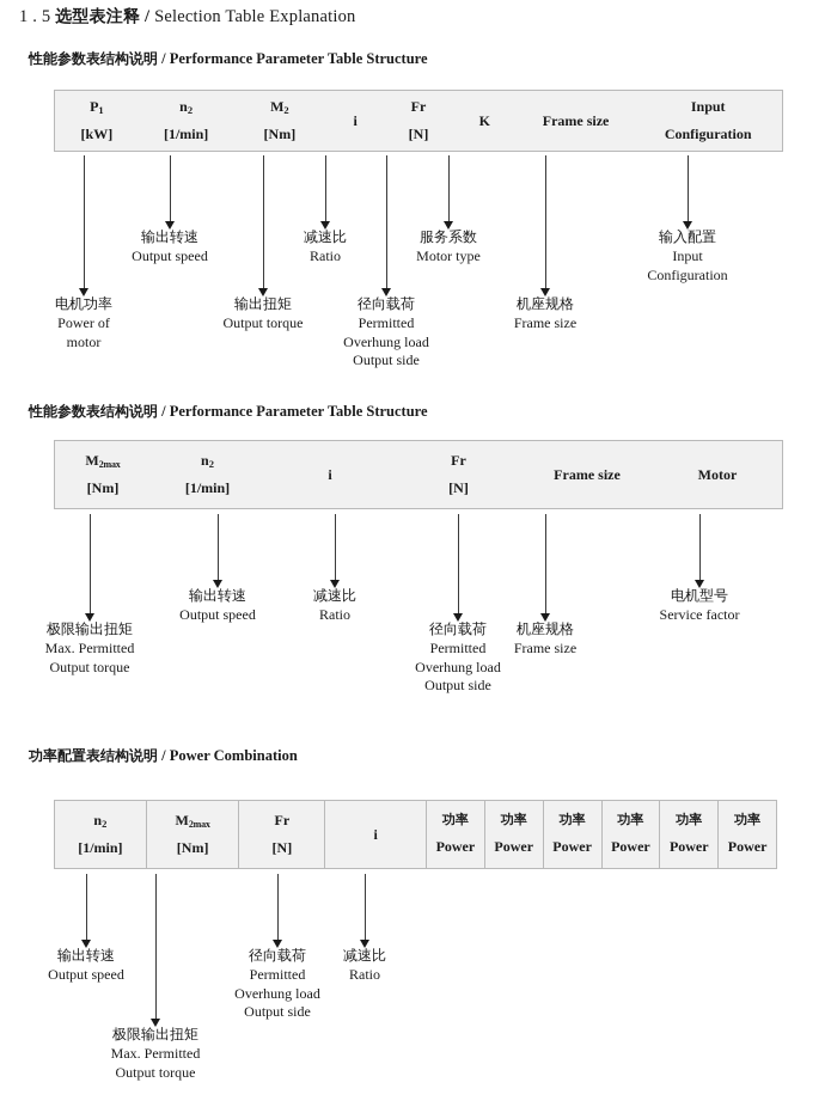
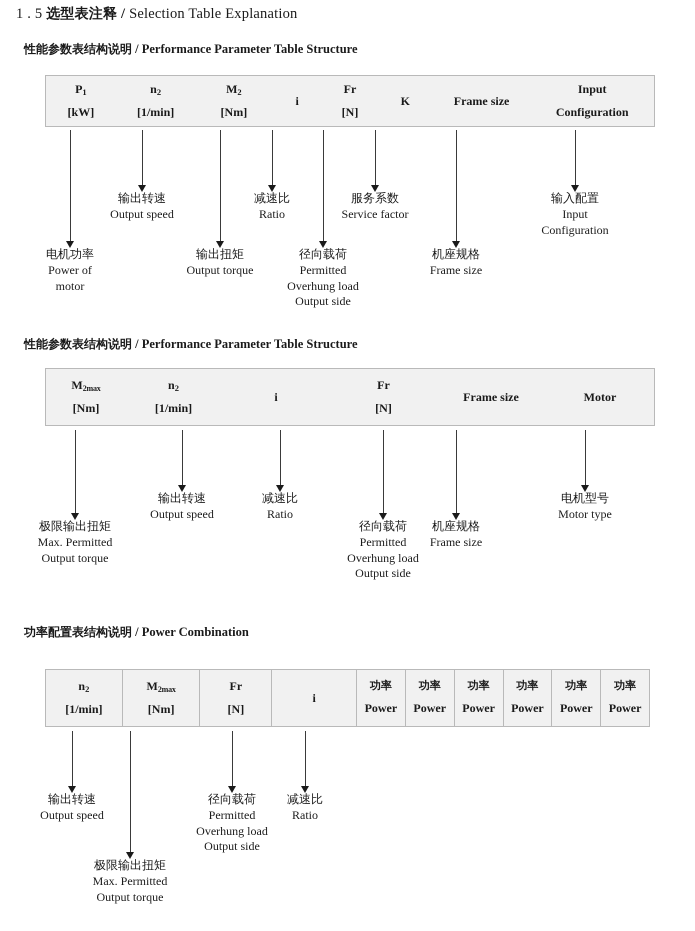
  1 . 5 选型表注释 / Selection Table Explanation
  性能参数表结构说明 / Performance Parameter Table Structure
  P1
  [kW]
  n2
  [1/min]
  M2
  [Nm]
  i
  Fr
  [N]
  K
  Frame size
  Input
  Configuration
  电机功率
  Power of
  motor
  输出转速
  Output speed
  输出扭矩
  Output torque
  减速比
  Ratio
  径向载荷
  Permitted
  Overhung load
  Output side
  服务系数
- Motor type
+ Service factor
  机座规格
  Frame size
  输入配置
  Input
  Configuration
  性能参数表结构说明 / Performance Parameter Table Structure
  M2max
  [Nm]
  n2
  [1/min]
  i
  Fr
  [N]
  Frame size
  Motor
  极限输出扭矩
  Max. Permitted
  Output torque
  输出转速
  Output speed
  减速比
  Ratio
  径向载荷
  Permitted
  Overhung load
  Output side
  机座规格
  Frame size
  电机型号
- Service factor
+ Motor type
  功率配置表结构说明 / Power Combination
  n2
  [1/min]
  M2max
  [Nm]
  Fr
  [N]
  i
  功率
  Power
  功率
  Power
  功率
  Power
  功率
  Power
  功率
  Power
  功率
  Power
  输出转速
  Output speed
  极限输出扭矩
  Max. Permitted
  Output torque
  径向载荷
  Permitted
  Overhung load
  Output side
  减速比
  Ratio
